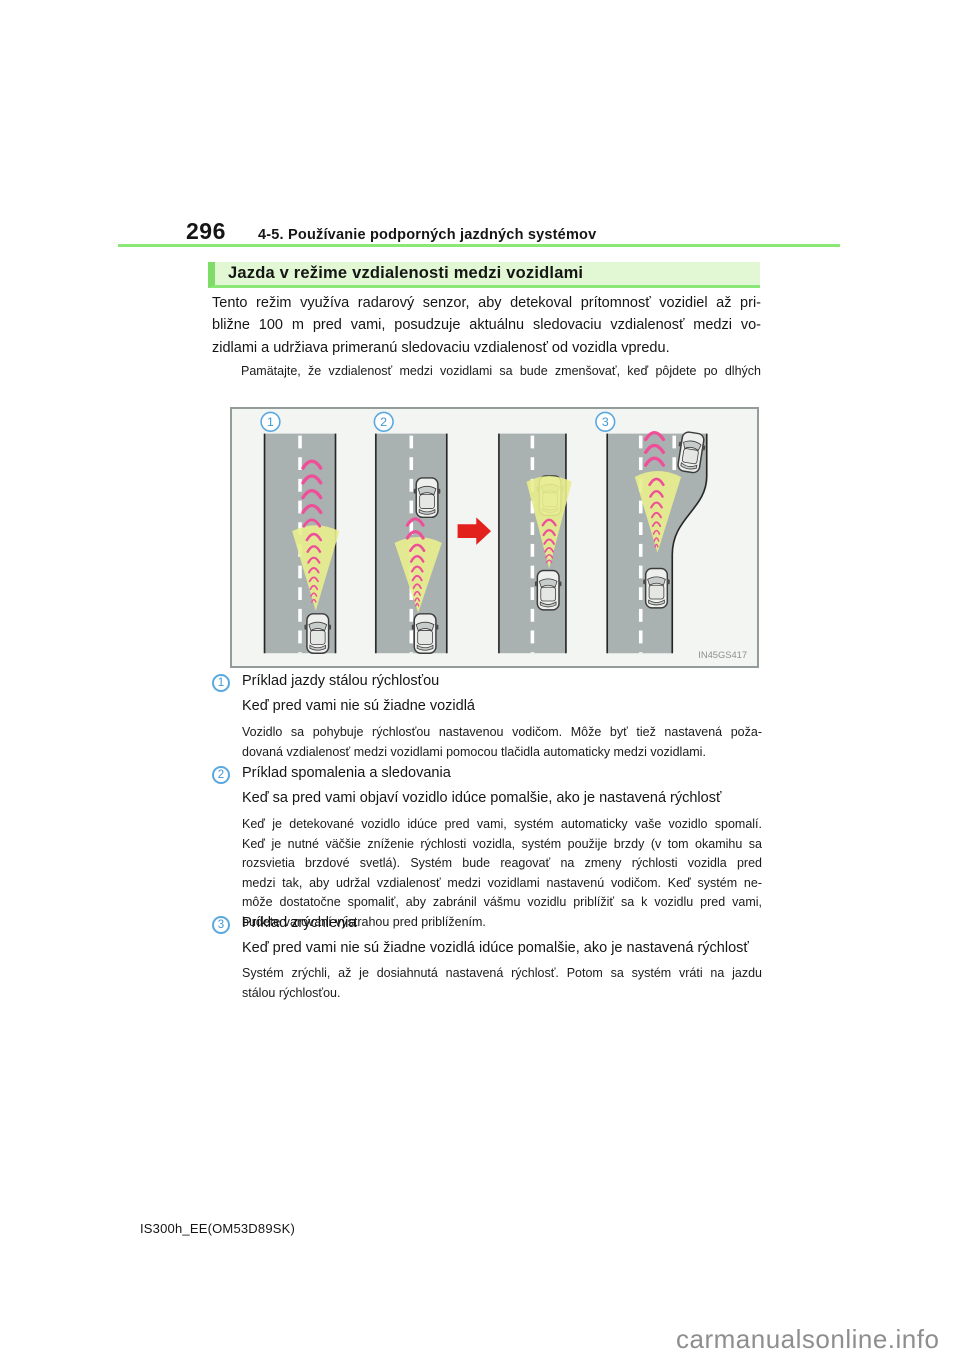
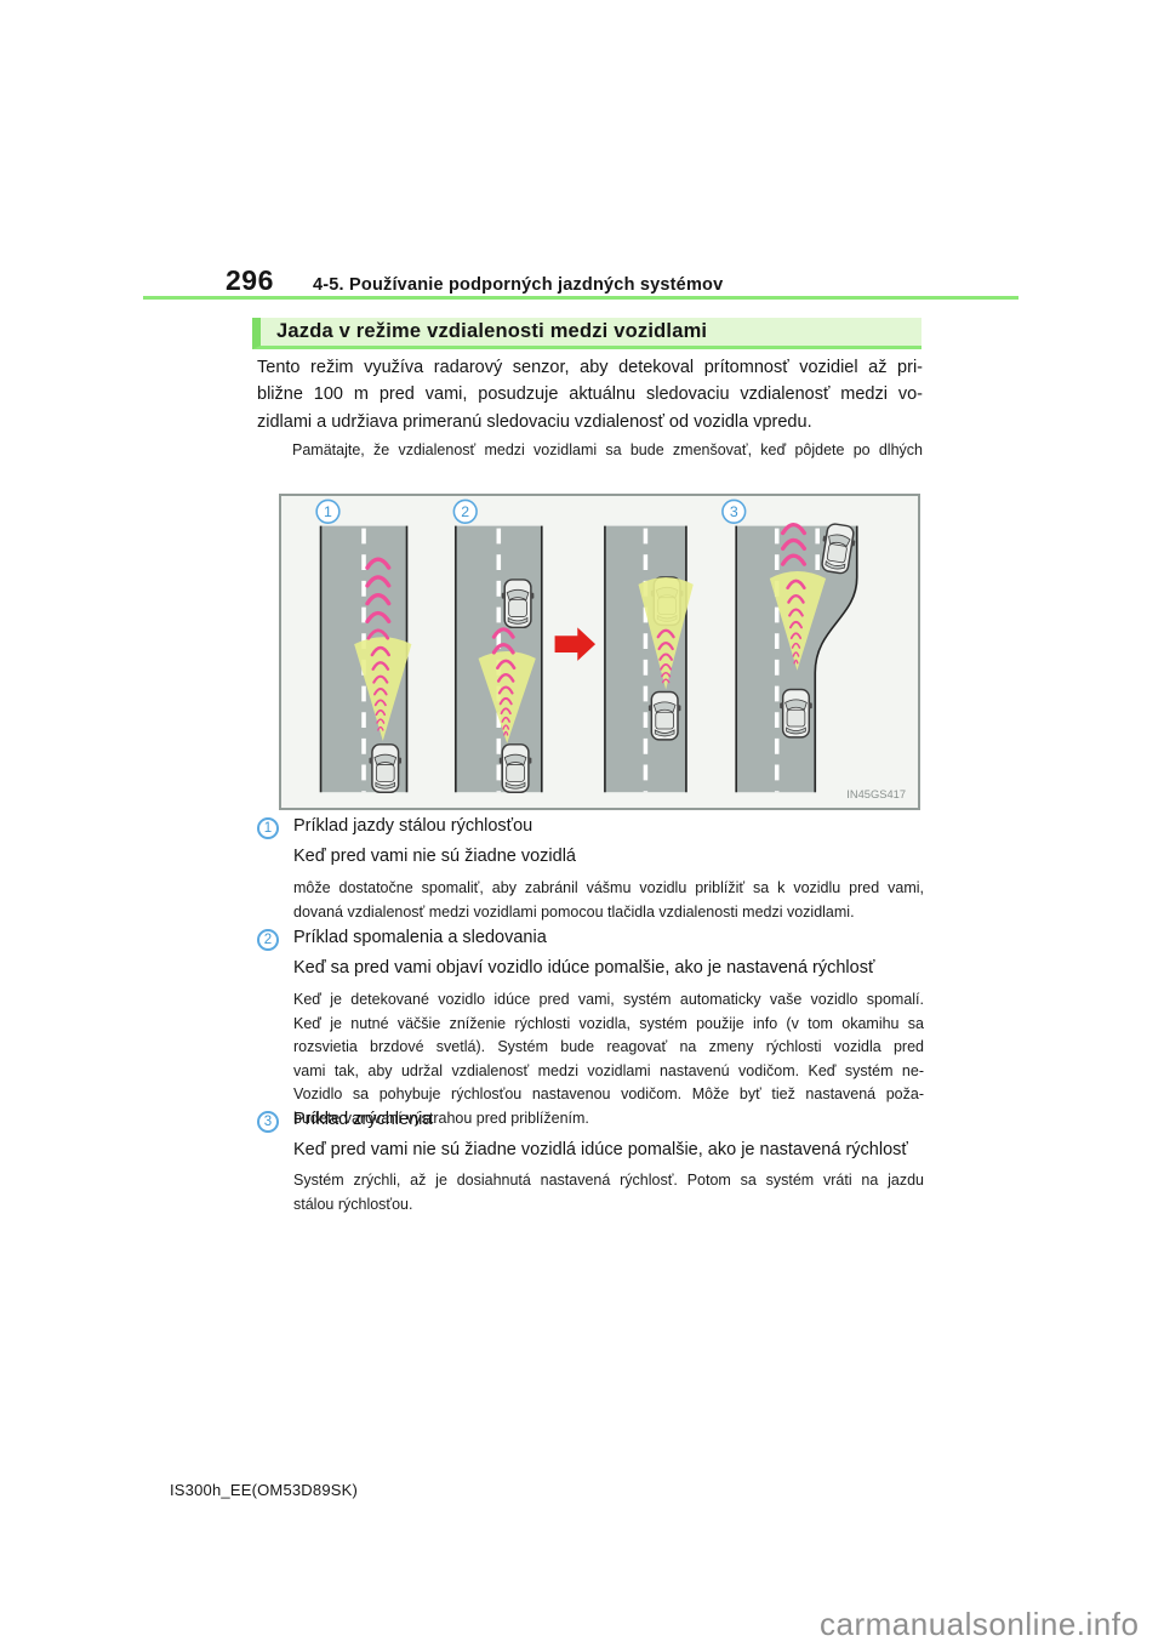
  296
  4-5. Používanie podporných jazdných systémov
  Jazda v režime vzdialenosti medzi vozidlami
  Tento režim využíva radarový senzor, aby detekoval prítomnosť vozidiel až pri-
  bližne 100 m pred vami, posudzuje aktuálnu sledovaciu vzdialenosť medzi vo-
  zidlami a udržiava primeranú sledovaciu vzdialenosť od vozidla vpredu.
  Pamätajte, že vzdialenosť medzi vozidlami sa bude zmenšovať, keď pôjdete po dlhých
  1
  2
  3
  IN45GS417
  1
  Príklad jazdy stálou rýchlosťou
  Keď pred vami nie sú žiadne vozidlá
- Vozidlo sa pohybuje rýchlosťou nastavenou vodičom. Môže byť tiež nastavená poža-
+ môže dostatočne spomaliť, aby zabránil vášmu vozidlu priblížiť sa k vozidlu pred vami,
- dovaná vzdialenosť medzi vozidlami pomocou tlačidla automaticky medzi vozidlami.
+ dovaná vzdialenosť medzi vozidlami pomocou tlačidla vzdialenosti medzi vozidlami.
  2
  Príklad spomalenia a sledovania
  Keď sa pred vami objaví vozidlo idúce pomalšie, ako je nastavená rýchlosť
  Keď je detekované vozidlo idúce pred vami, systém automaticky vaše vozidlo spomalí.
- Keď je nutné väčšie zníženie rýchlosti vozidla, systém použije brzdy (v tom okamihu sa
+ Keď je nutné väčšie zníženie rýchlosti vozidla, systém použije info (v tom okamihu sa
  rozsvietia brzdové svetlá). Systém bude reagovať na zmeny rýchlosti vozidla pred
- medzi tak, aby udržal vzdialenosť medzi vozidlami nastavenú vodičom. Keď systém ne-
+ vami tak, aby udržal vzdialenosť medzi vozidlami nastavenú vodičom. Keď systém ne-
- môže dostatočne spomaliť, aby zabránil vášmu vozidlu priblížiť sa k vozidlu pred vami,
+ Vozidlo sa pohybuje rýchlosťou nastavenou vodičom. Môže byť tiež nastavená poža-
  budete varovaní výstrahou pred priblížením.
  3
  Príklad zrýchlenia
  Keď pred vami nie sú žiadne vozidlá idúce pomalšie, ako je nastavená rýchlosť
  Systém zrýchli, až je dosiahnutá nastavená rýchlosť. Potom sa systém vráti na jazdu
  stálou rýchlosťou.
  IS300h_EE(OM53D89SK)
  carmanualsonline.info
